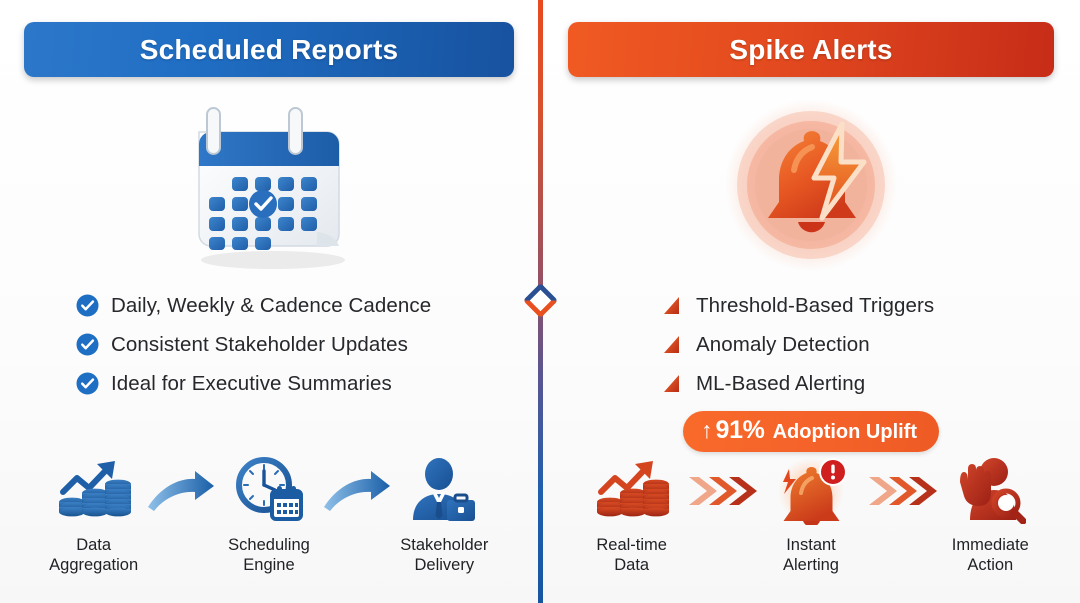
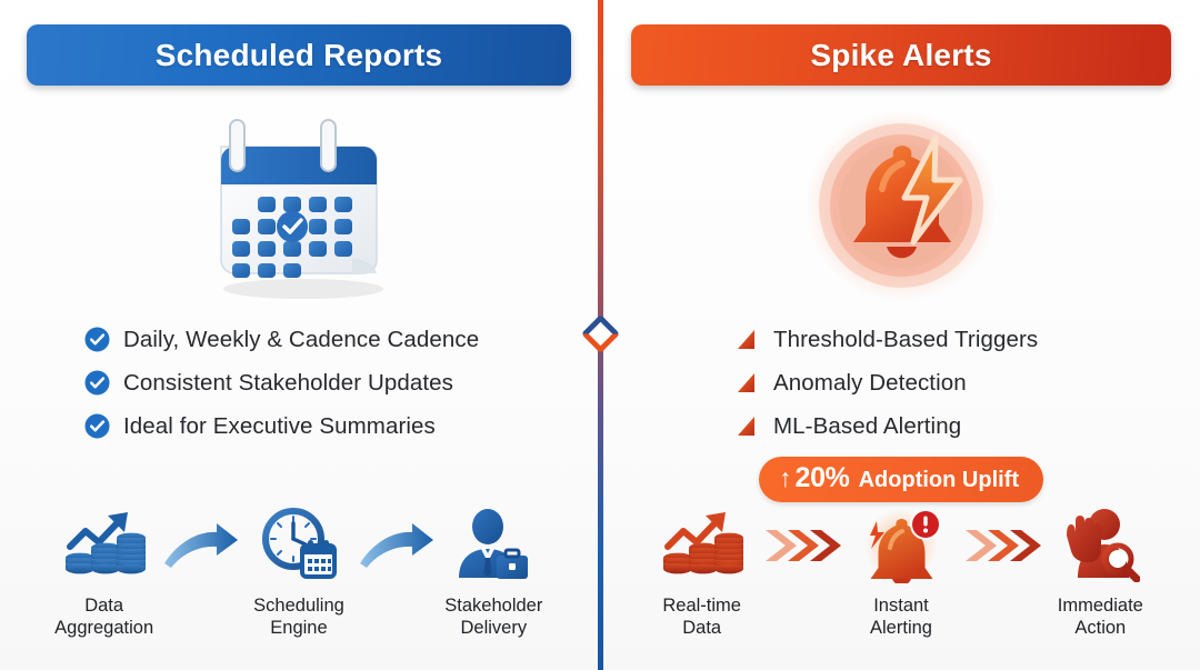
  Scheduled Reports
  Daily, Weekly & Cadence Cadence
  Consistent Stakeholder Updates
  Ideal for Executive Summaries
  Data
  Aggregation
  Scheduling
  Engine
  Stakeholder
  Delivery
  Spike Alerts
  Threshold-Based Triggers
  Anomaly Detection
  ML-Based Alerting
  ↑
- 91%
+ 20%
  Adoption Uplift
  Real-time
  Data
  Instant
  Alerting
  Immediate
  Action
